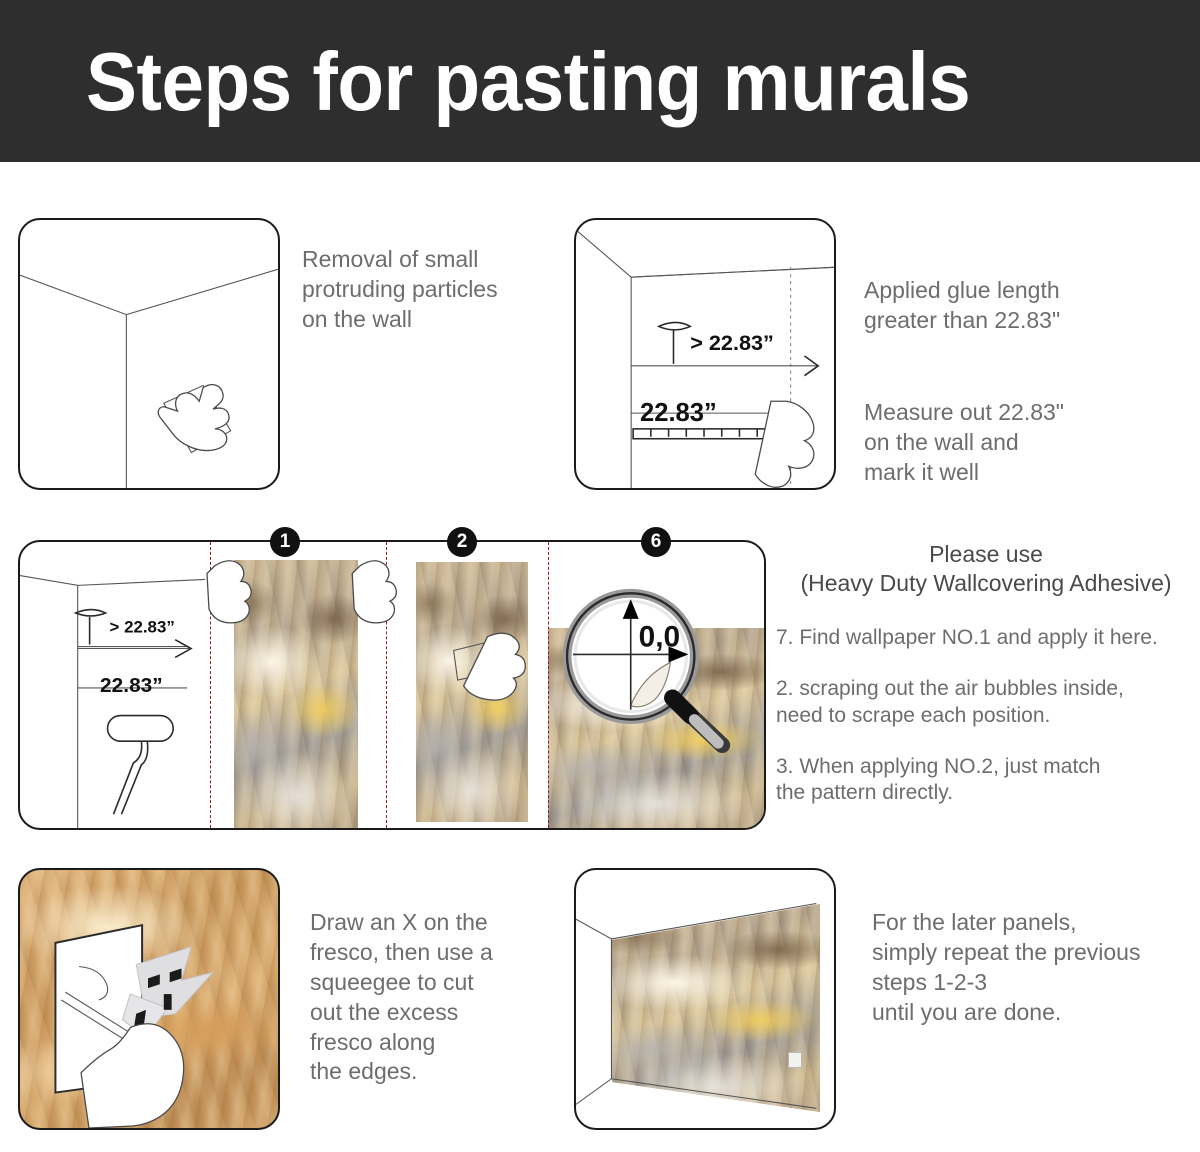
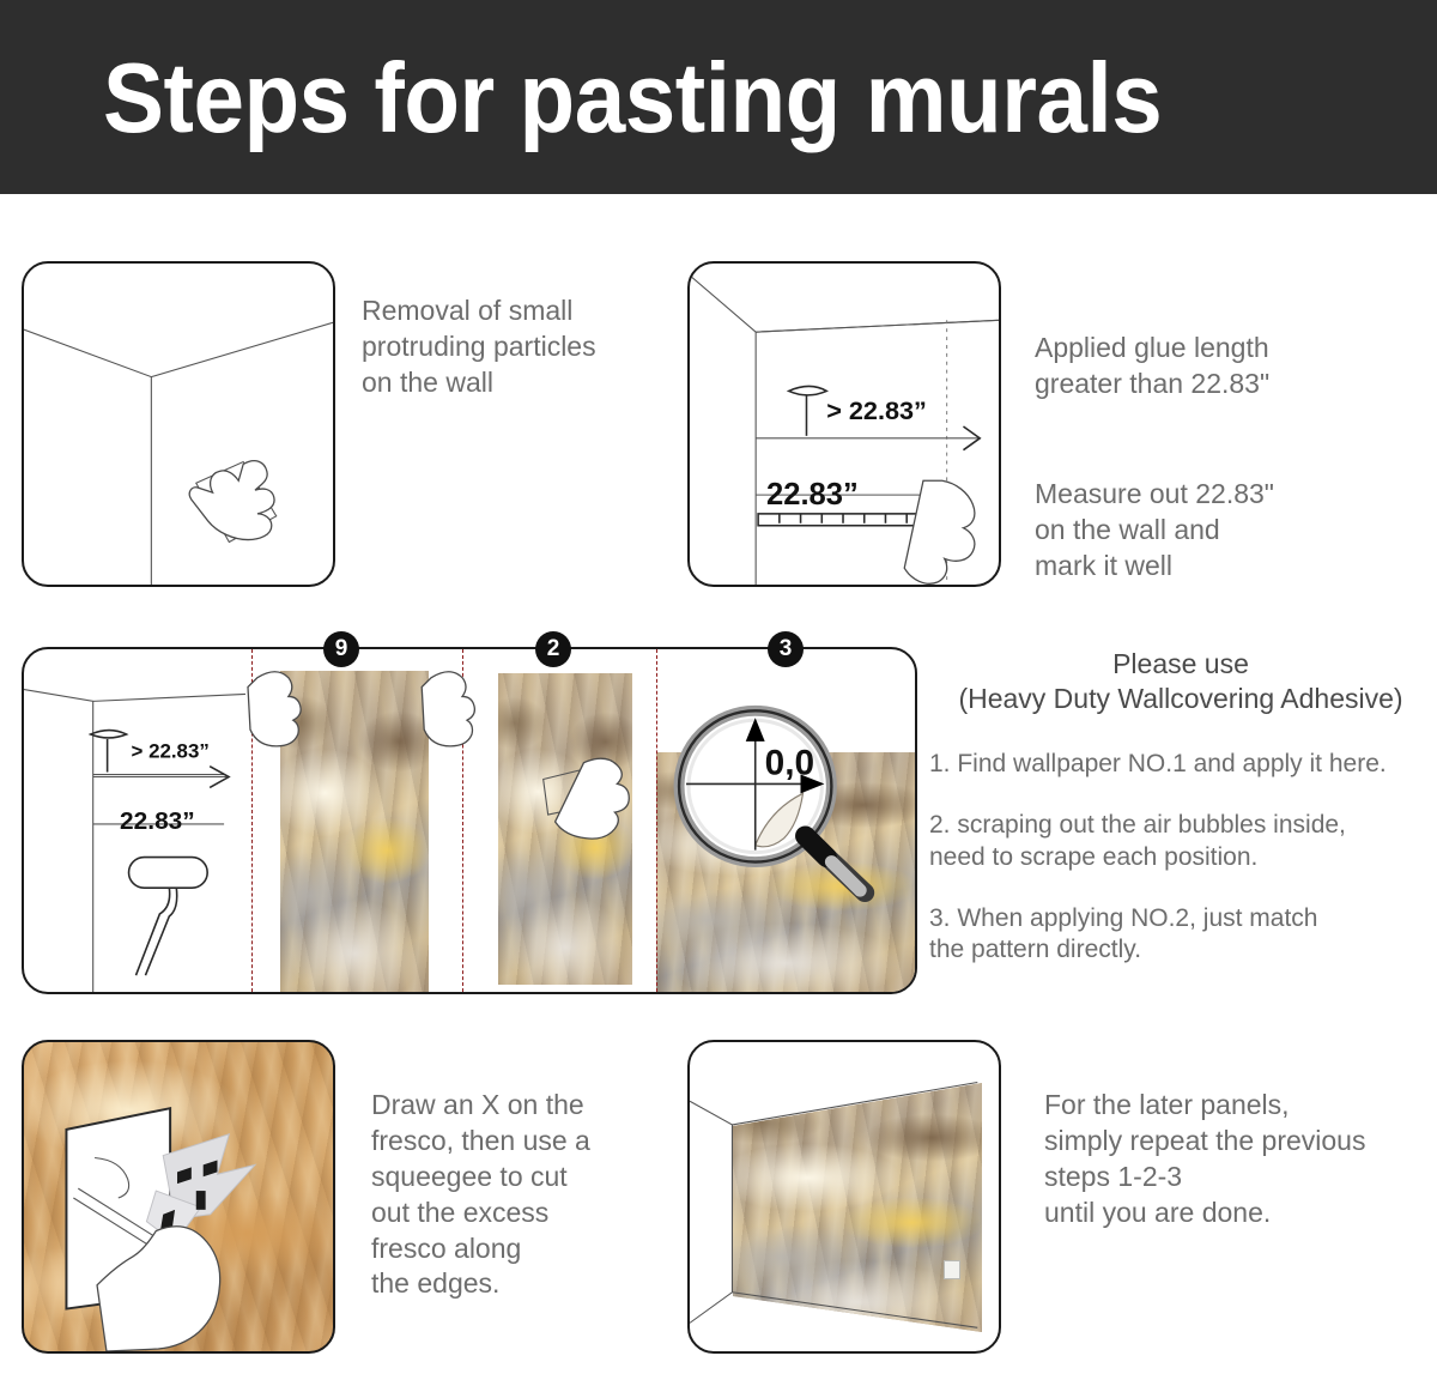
  Steps for pasting murals
  Removal of small
  protruding particles
  on the wall
  > 22.83”
  22.83”
  Applied glue length
  greater than 22.83"
  Measure out 22.83"
  on the wall and
  mark it well
  > 22.83”
  22.83”
  0,0
- 1
+ 9
  2
- 6
+ 3
  Please use
  (Heavy Duty Wallcovering Adhesive)
- 7. Find wallpaper NO.1 and apply it here.
+ 1. Find wallpaper NO.1 and apply it here.
  2. scraping out the air bubbles inside,
  need to scrape each position.
  3. When applying NO.2, just match
  the pattern directly.
  Draw an X on the
  fresco, then use a
  squeegee to cut
  out the excess
  fresco along
  the edges.
  For the later panels,
  simply repeat the previous
  steps 1-2-3
  until you are done.
